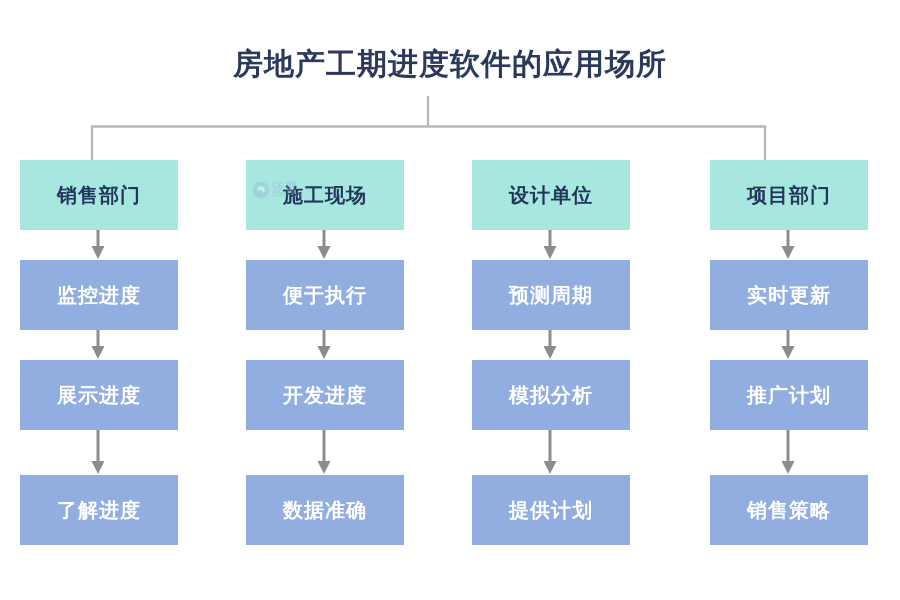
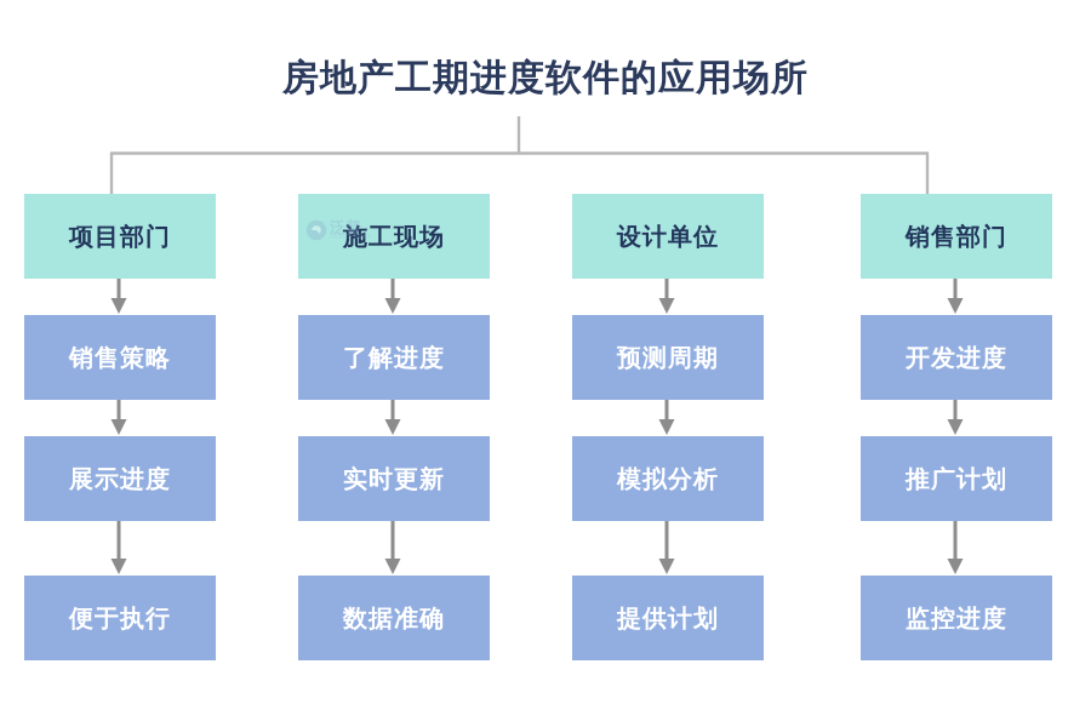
  房地产工期进度软件的应用场所
- 销售部门
+ 项目部门
- 监控进度
+ 销售策略
  展示进度
- 了解进度
+ 便于执行
  施工现场
- 便于执行
+ 了解进度
- 开发进度
+ 实时更新
  数据准确
  设计单位
  预测周期
  模拟分析
  提供计划
- 项目部门
+ 销售部门
- 实时更新
+ 开发进度
  推广计划
- 销售策略
+ 监控进度
  泛普
